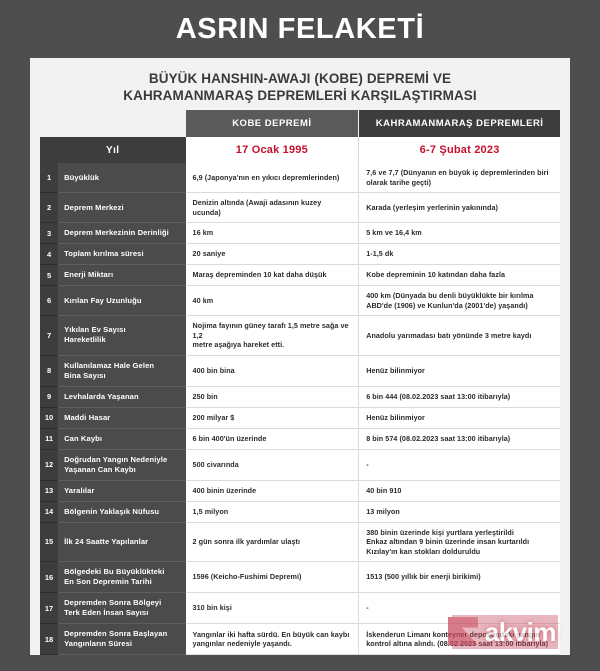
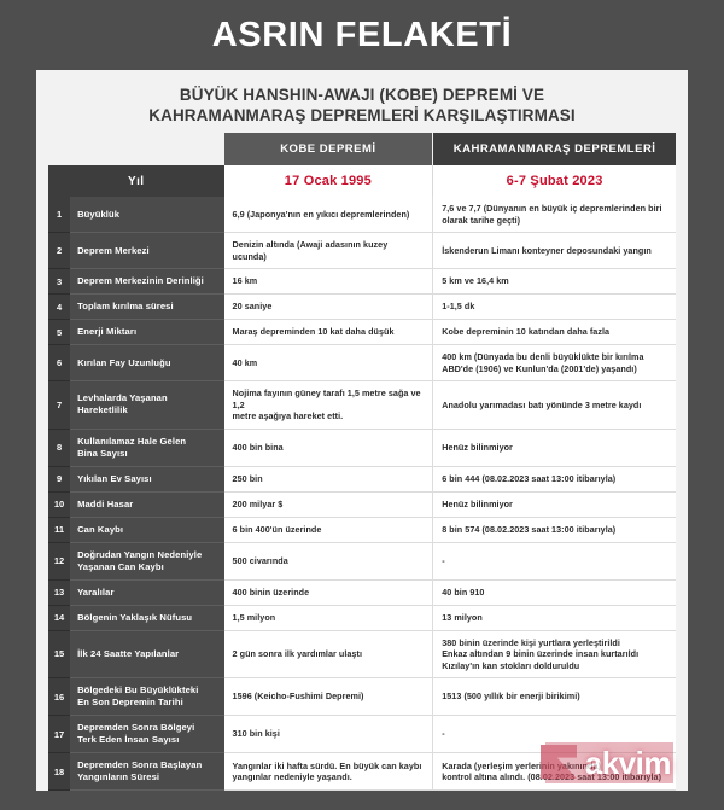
  ASRIN FELAKETİ
  BÜYÜK HANSHIN-AWAJI (KOBE) DEPREMİ VE
  KAHRAMANMARAŞ DEPREMLERİ KARŞILAŞTIRMASI
  		KOBE DEPREMİ	KAHRAMANMARAŞ DEPREMLERİ
  Yıl	17 Ocak 1995	6-7 Şubat 2023
  1	Büyüklük	6,9 (Japonya'nın en yıkıcı depremlerinden)	7,6 ve 7,7 (Dünyanın en büyük iç depremlerinden biriolarak tarihe geçti)
- 2	Deprem Merkezi	Denizin altında (Awaji adasının kuzey ucunda)	Karada (yerleşim yerlerinin yakınında)
+ 2	Deprem Merkezi	Denizin altında (Awaji adasının kuzey ucunda)	İskenderun Limanı konteyner deposundaki yangın
  3	Deprem Merkezinin Derinliği	16 km	5 km ve 16,4 km
  4	Toplam kırılma süresi	20 saniye	1-1,5 dk
  5	Enerji Miktarı	Maraş depreminden 10 kat daha düşük	Kobe depreminin 10 katından daha fazla
  6	Kırılan Fay Uzunluğu	40 km	400 km (Dünyada bu denli büyüklükte bir kırılmaABD'de (1906) ve Kunlun'da (2001'de) yaşandı)
- 7	Yıkılan Ev SayısıHareketlilik	Nojima fayının güney tarafı 1,5 metre sağa ve 1,2metre aşağıya hareket etti.	Anadolu yarımadası batı yönünde 3 metre kaydı
+ 7	Levhalarda YaşananHareketlilik	Nojima fayının güney tarafı 1,5 metre sağa ve 1,2metre aşağıya hareket etti.	Anadolu yarımadası batı yönünde 3 metre kaydı
  8	Kullanılamaz Hale GelenBina Sayısı	400 bin bina	Henüz bilinmiyor
- 9	Levhalarda Yaşanan	250 bin	6 bin 444 (08.02.2023 saat 13:00 itibarıyla)
+ 9	Yıkılan Ev Sayısı	250 bin	6 bin 444 (08.02.2023 saat 13:00 itibarıyla)
  10	Maddi Hasar	200 milyar $	Henüz bilinmiyor
  11	Can Kaybı	6 bin 400'ün üzerinde	8 bin 574 (08.02.2023 saat 13:00 itibarıyla)
  12	Doğrudan Yangın NedeniyleYaşanan Can Kaybı	500 civarında	-
  13	Yaralılar	400 binin üzerinde	40 bin 910
  14	Bölgenin Yaklaşık Nüfusu	1,5 milyon	13 milyon
  15	İlk 24 Saatte Yapılanlar	2 gün sonra ilk yardımlar ulaştı	380 binin üzerinde kişi yurtlara yerleştirildiEnkaz altından 9 binin üzerinde insan kurtarıldıKızılay'ın kan stokları dolduruldu
  16	Bölgedeki Bu BüyüklüktekiEn Son Depremin Tarihi	1596 (Keicho-Fushimi Depremi)	1513 (500 yıllık bir enerji birikimi)
  17	Depremden Sonra BölgeyiTerk Eden İnsan Sayısı	310 bin kişi	-
- 18	Depremden Sonra BaşlayanYangınların Süresi	Yangınlar iki hafta sürdü. En büyük can kaybıyangınlar nedeniyle yaşandı.	İskenderun Limanı konteyner deposundaki yangınkontrol altına alındı. (08.02.2023 saat 13:00 itibarıyla)
+ 18	Depremden Sonra BaşlayanYangınların Süresi	Yangınlar iki hafta sürdü. En büyük can kaybıyangınlar nedeniyle yaşandı.	Karada (yerleşim yerlerinin yakınında)kontrol altına alındı. (08.02.2023 saat 13:00 itibarıyla)
  akvim
